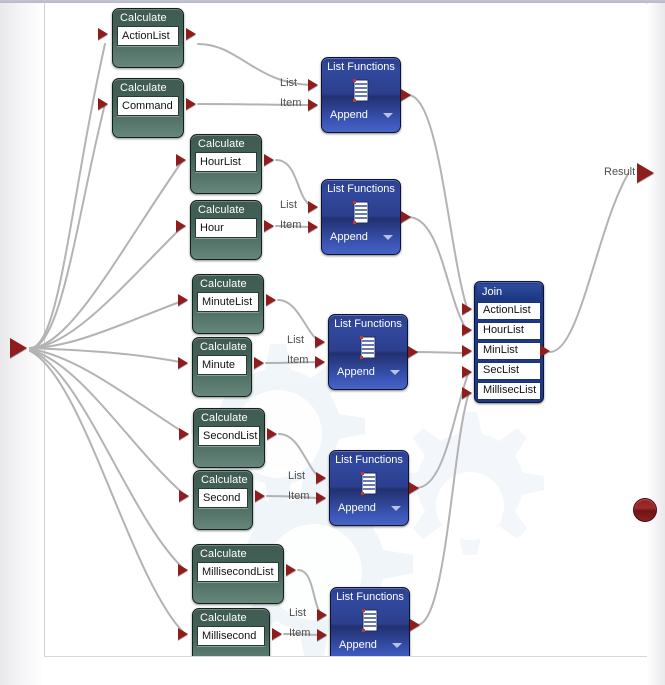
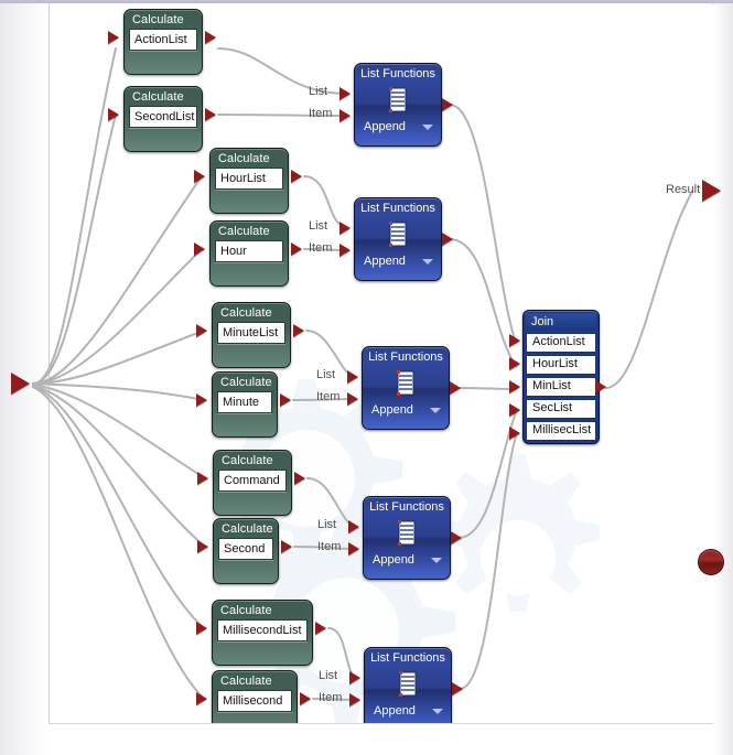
  Calculate
  ActionList
  Calculate
- Command
+ SecondList
  Calculate
  HourList
  Calculate
  Hour
  Calculate
  MinuteList
  Calculate
  Minute
  Calculate
- SecondList
+ Command
  Calculate
  Second
  Calculate
  MillisecondList
  Calculate
  Millisecond
  List Functions
  Append
  List
  Item
  List Functions
  Append
  List
  Item
  List Functions
  Append
  List
  Item
  List Functions
  Append
  List
  Item
  List Functions
  Append
  List
  Item
  Join
  ActionList
  HourList
  MinList
  SecList
  MillisecList
  Result
